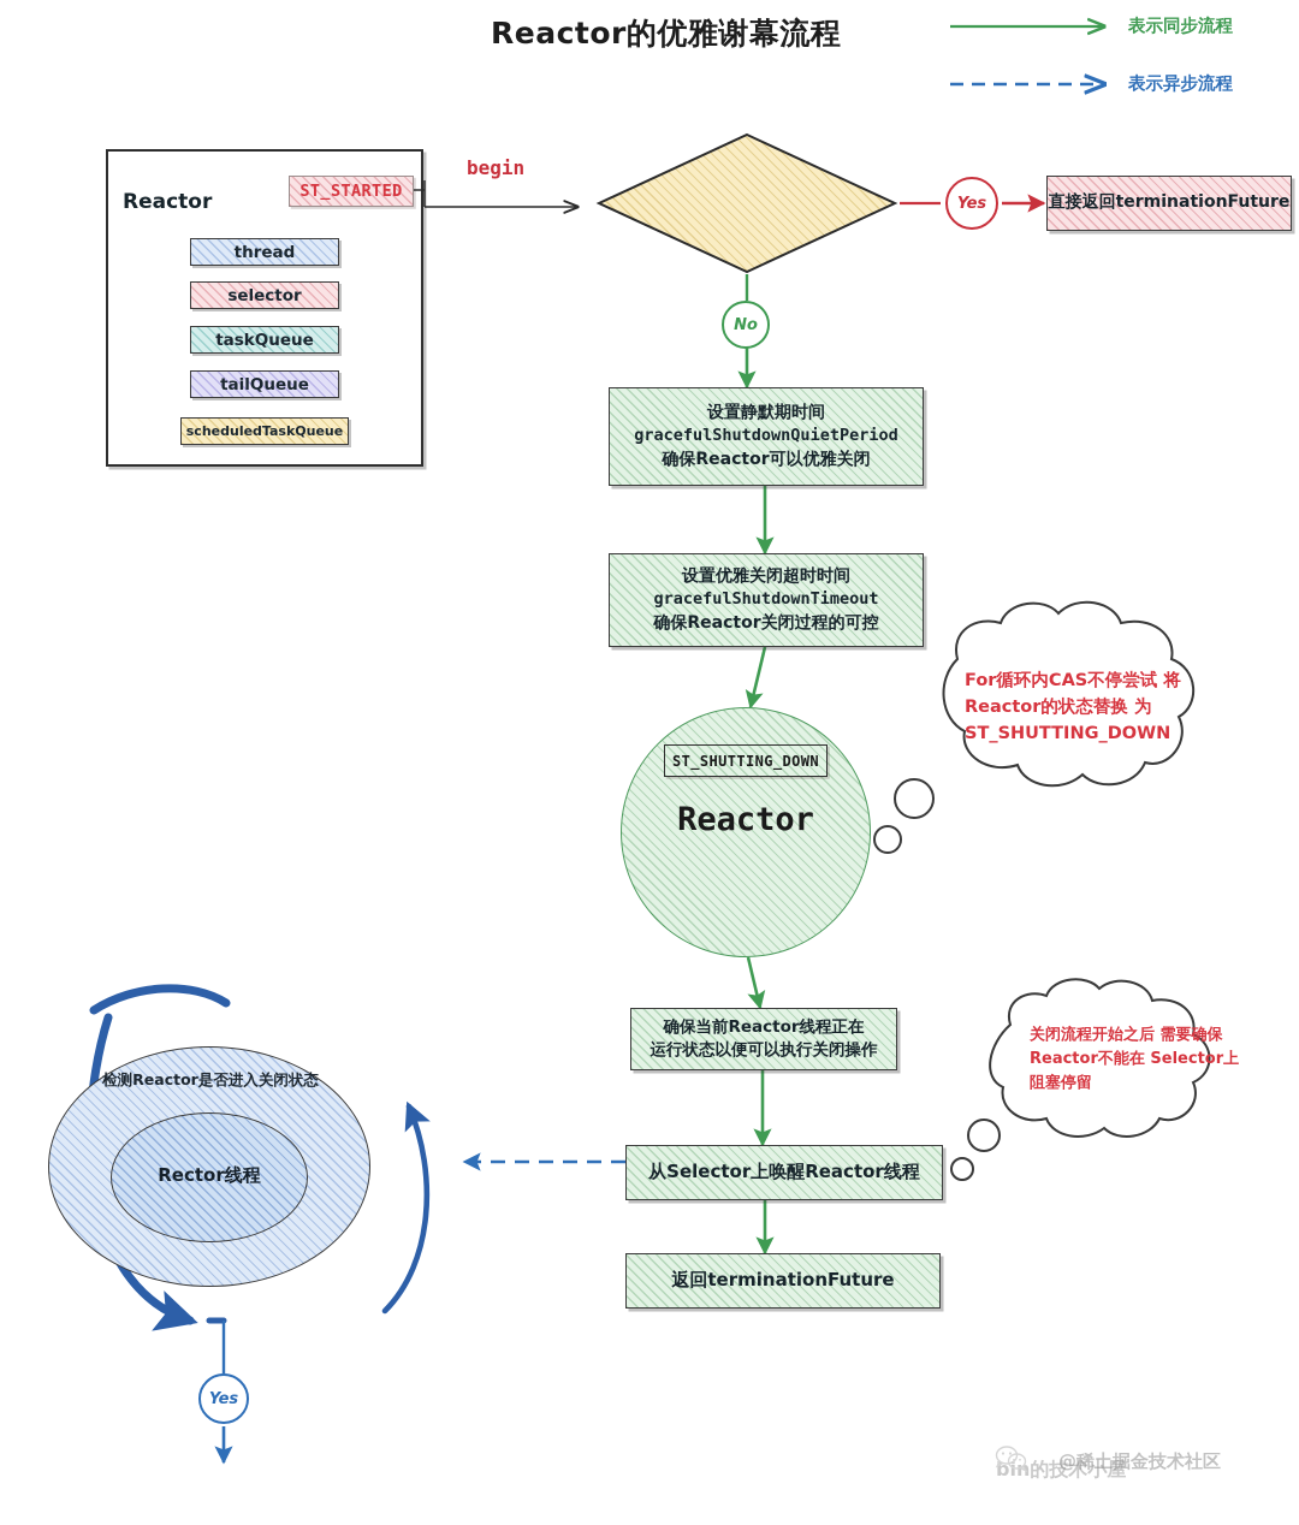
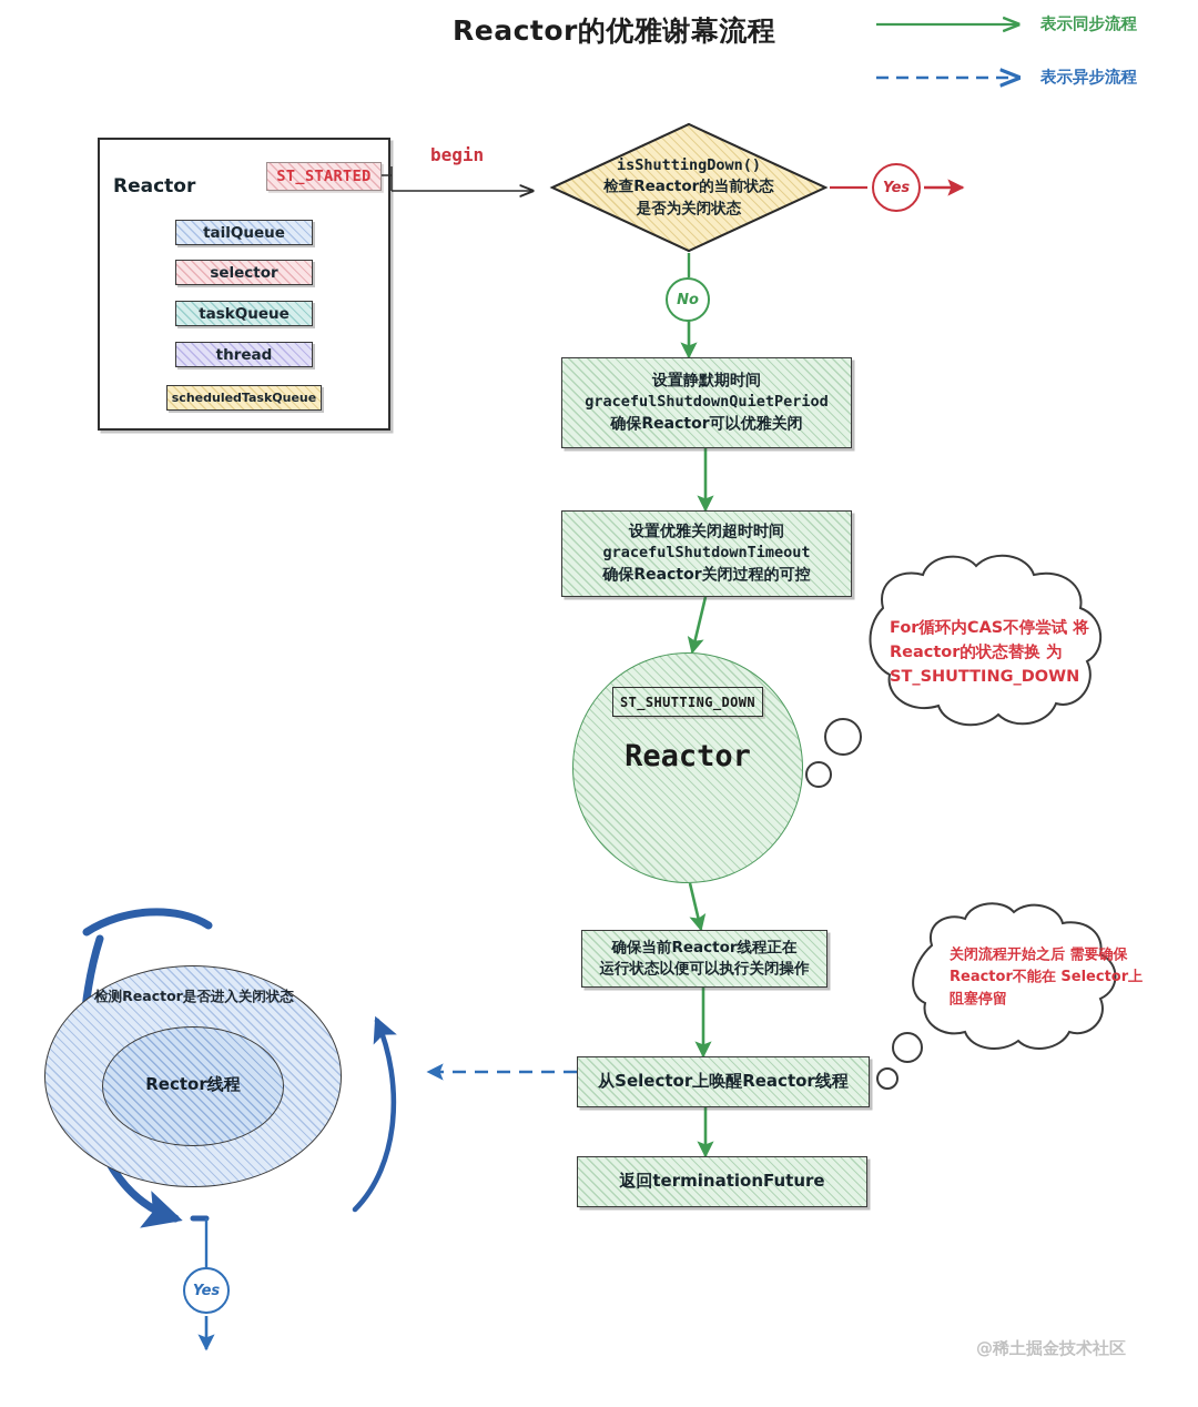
  Reactor的优雅谢幕流程
  表示同步流程
  表示异步流程
  Reactor
  ST_STARTED
- thread
+ tailQueue
  selector
  taskQueue
- tailQueue
+ thread
  scheduledTaskQueue
  begin
+ isShuttingDown()
+ 检查Reactor的当前状态
+ 是否为关闭状态
  Yes
  No
  Yes
- 直接返回terminationFuture
  设置静默期时间
  gracefulShutdownQuietPeriod
  确保Reactor可以优雅关闭
  设置优雅关闭超时时间
  gracefulShutdownTimeout
  确保Reactor关闭过程的可控
  ST_SHUTTING_DOWN
  Reactor
  确保当前Reactor线程正在
  运行状态以便可以执行关闭操作
  从Selector上唤醒Reactor线程
  返回terminationFuture
  检测Reactor是否进入关闭状态
  Rector线程
  For循环内CAS不停尝试 将Reactor的状态替换 为ST_SHUTTING_DOWN
  关闭流程开始之后 需要确保Reactor不能在 Selector上阻塞停留
- bin的技术小屋
  @稀土掘金技术社区
